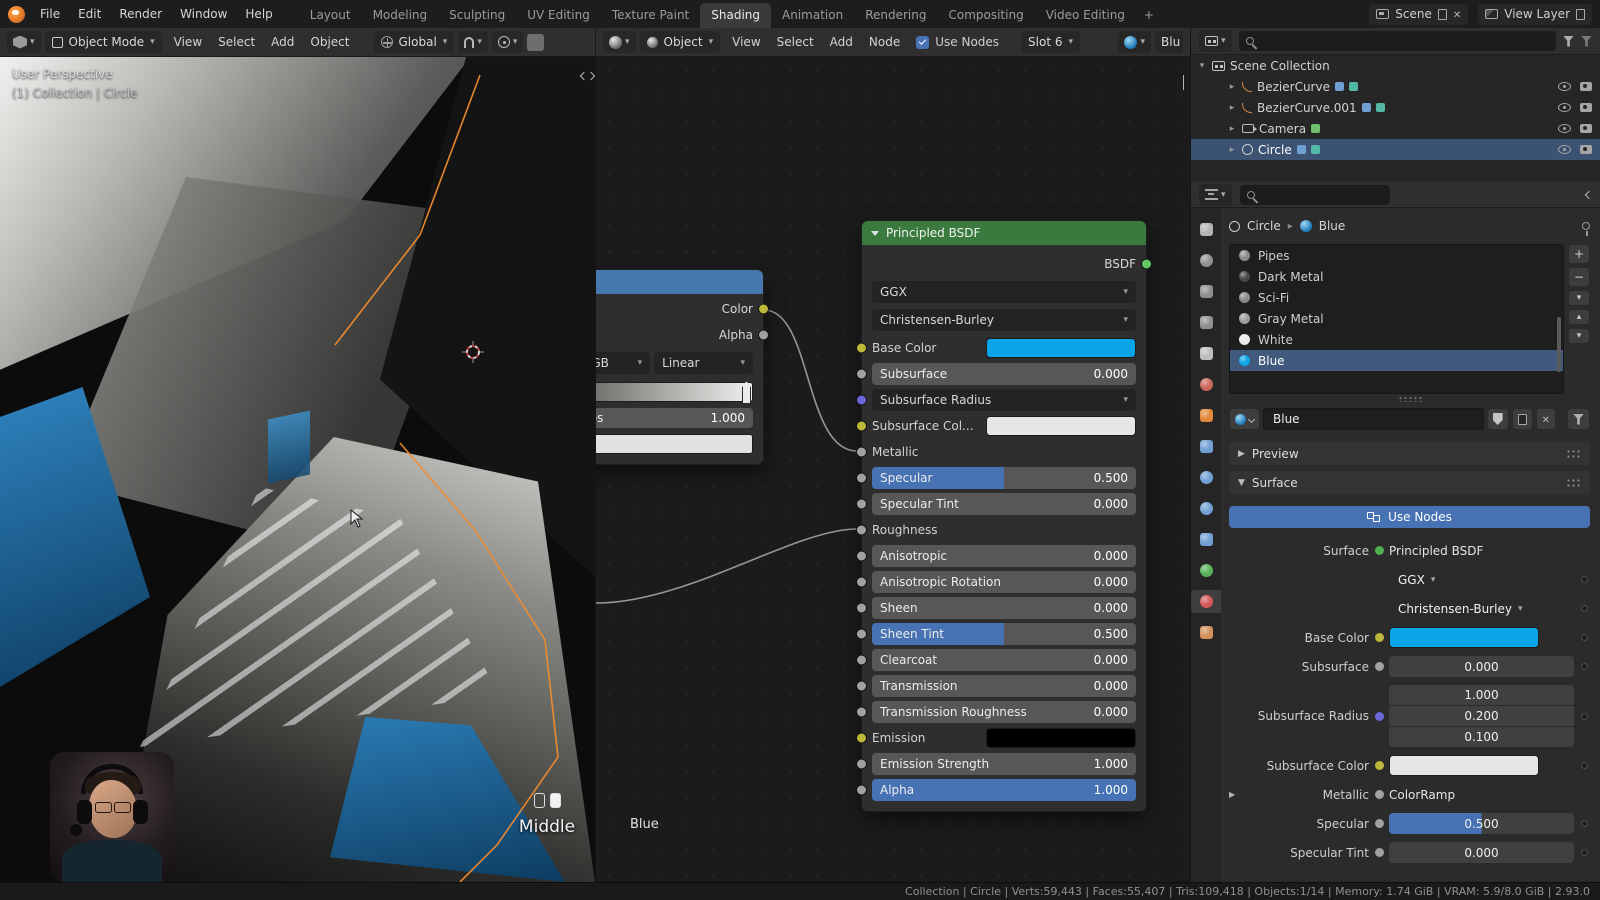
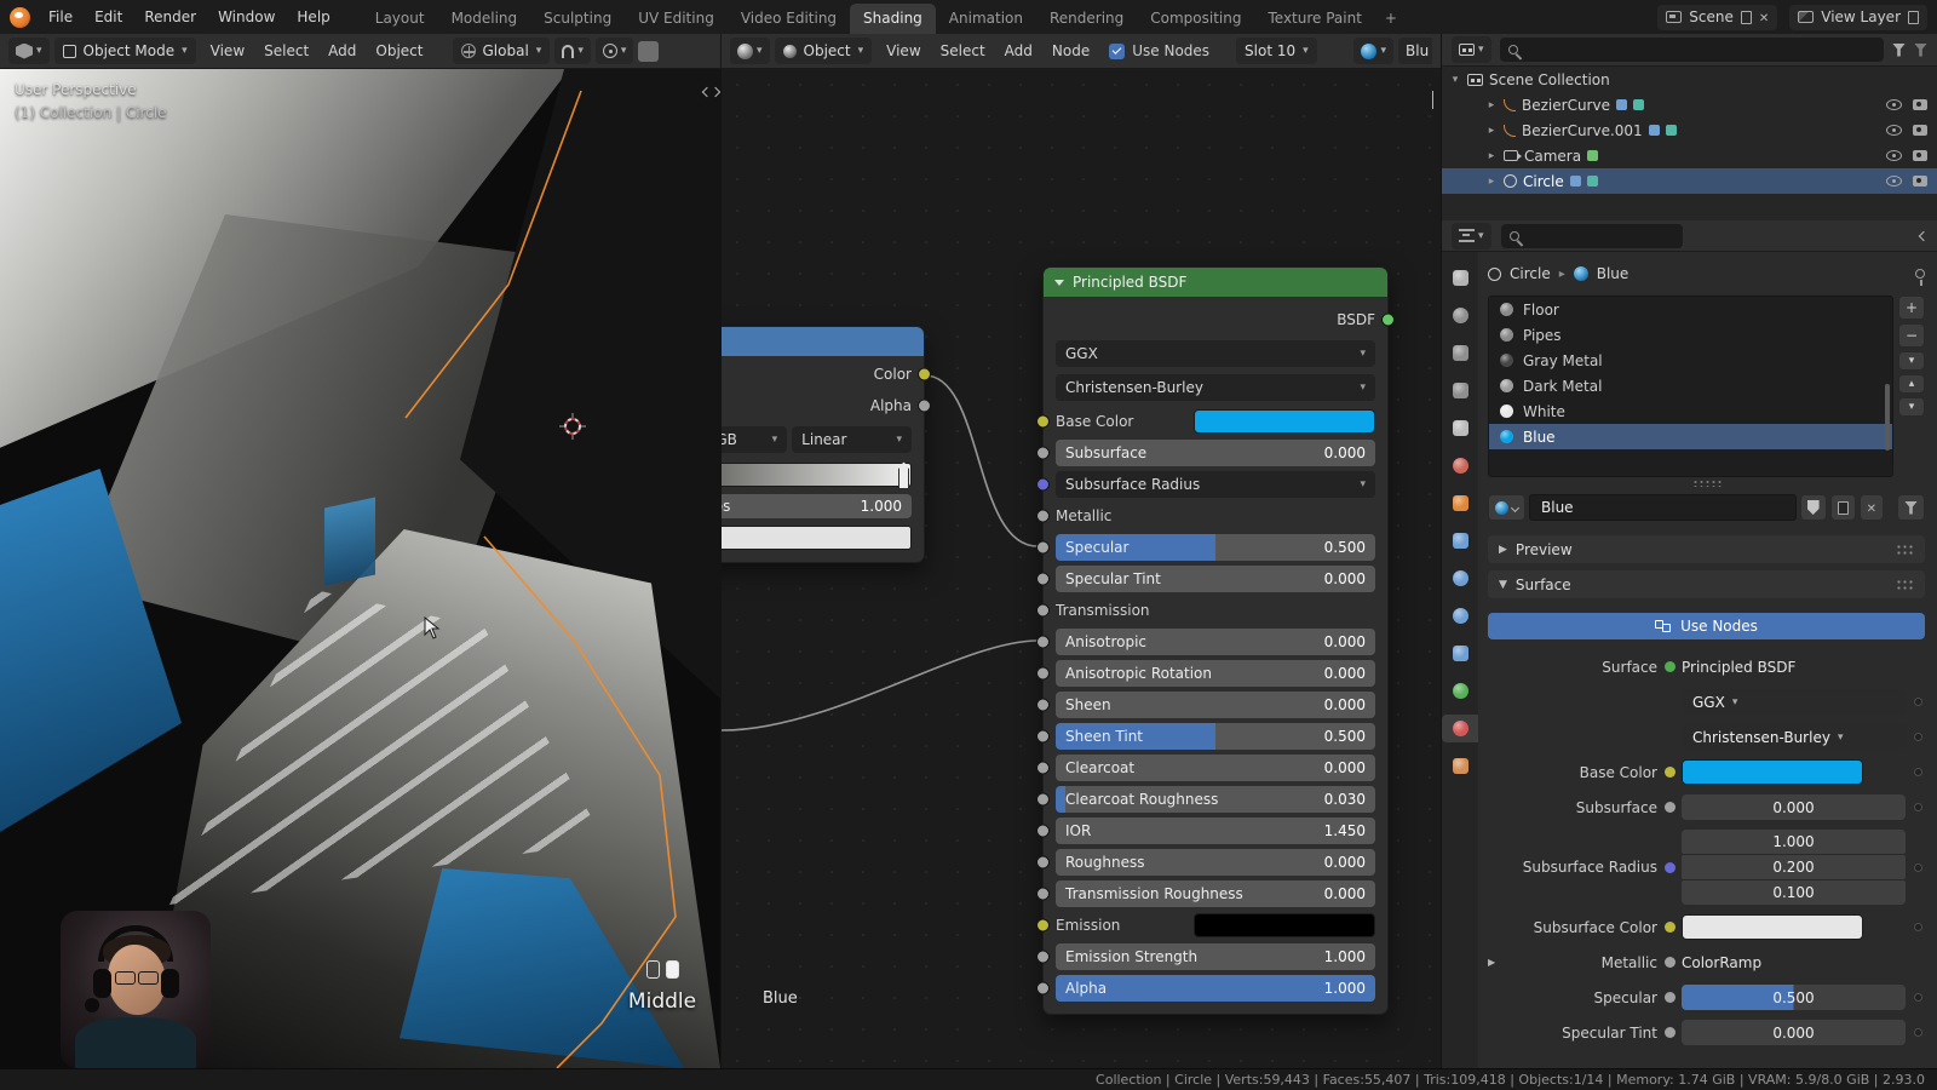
  File Edit Render Window Help
  Layout
  Modeling
  Sculpting
  UV Editing
- Texture Paint
+ Video Editing
  Shading
  Animation
  Rendering
  Compositing
- Video Editing
+ Texture Paint
  +
  Scene
  View Layer
  Object Mode
  View
  Select
  Add
  Object
  Global
  Object
  View
  Select
  Add
  Node
  Use Nodes
- Slot 6
+ Slot 10
  Blu
  User Perspective
  (1) Collection | Circle
  Middle
  Color
  Alpha
  Linear
  1.000
  Principled BSDF
  BSDF
  GGX
  Christensen-Burley
  Base Color
  Subsurface
  0.000
  Subsurface Radius
- Subsurface Col...
  Metallic
  Specular
  0.500
  Specular Tint
  0.000
- Roughness
+ Transmission
  Anisotropic
  0.000
  Anisotropic Rotation
  0.000
  Sheen
  0.000
  Sheen Tint
  0.500
  Clearcoat
  0.000
+ Clearcoat Roughness
+ 0.030
+ IOR
+ 1.450
- Transmission
+ Roughness
  0.000
  Transmission Roughness
  0.000
  Emission
  Emission Strength
  1.000
  Alpha
  1.000
  Blue
  Scene Collection
  BezierCurve
  BezierCurve.001
  Camera
  Circle
  Circle
  ▸
  Blue
+ Floor
  Pipes
- Dark Metal
+ Gray Metal
- Sci-Fi
- Gray Metal
+ Dark Metal
  White
  Blue
  +
  −
  ▾
  ▴
  ▾
  Blue
  ▶
  Preview
  ▼
  Surface
  Use Nodes
  Surface
  Principled BSDF
  GGX
  Christensen-Burley
  Base Color
  Subsurface
  0.000
  Subsurface Radius
  1.000
  0.200
  0.100
  Subsurface Color
  ▶
  Metallic
  ColorRamp
  Specular
  0.500
  Specular Tint
  0.000
  Collection | Circle | Verts:59,443 | Faces:55,407 | Tris:109,418 | Objects:1/14 | Memory: 1.74 GiB | VRAM: 5.9/8.0 GiB | 2.93.0
